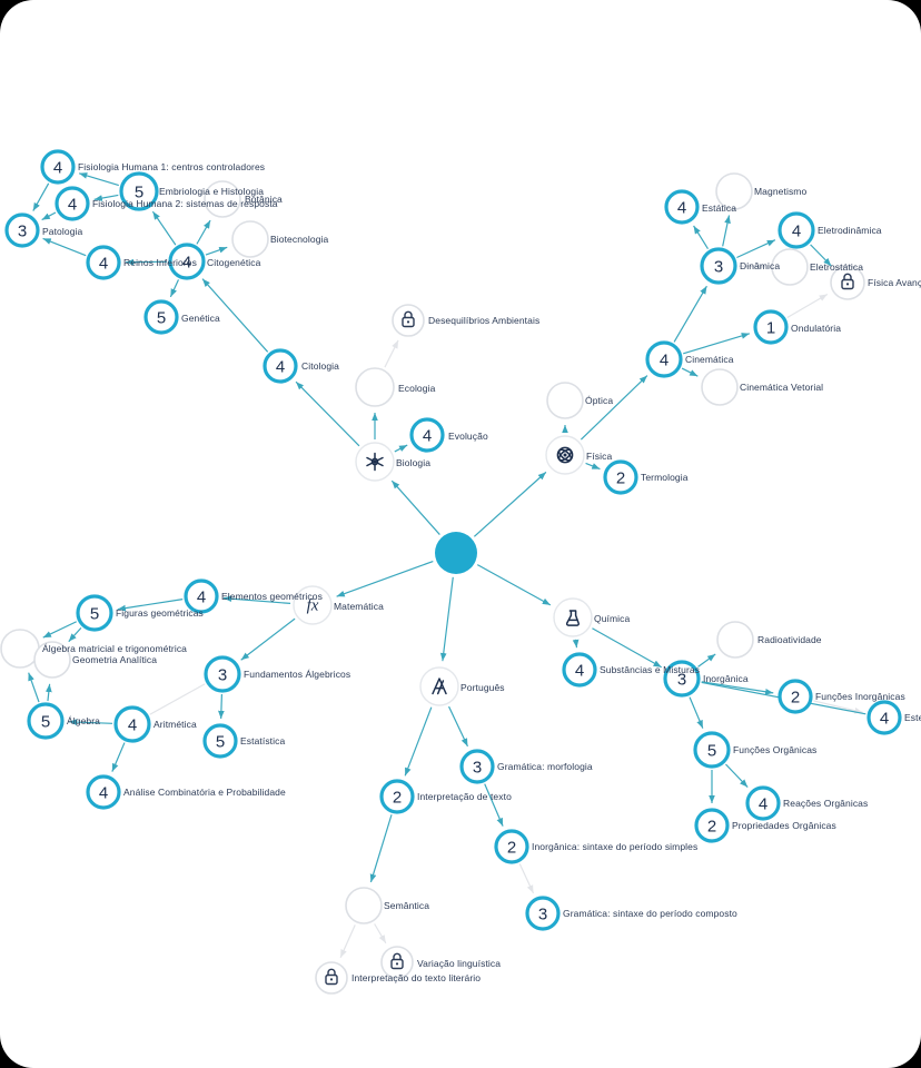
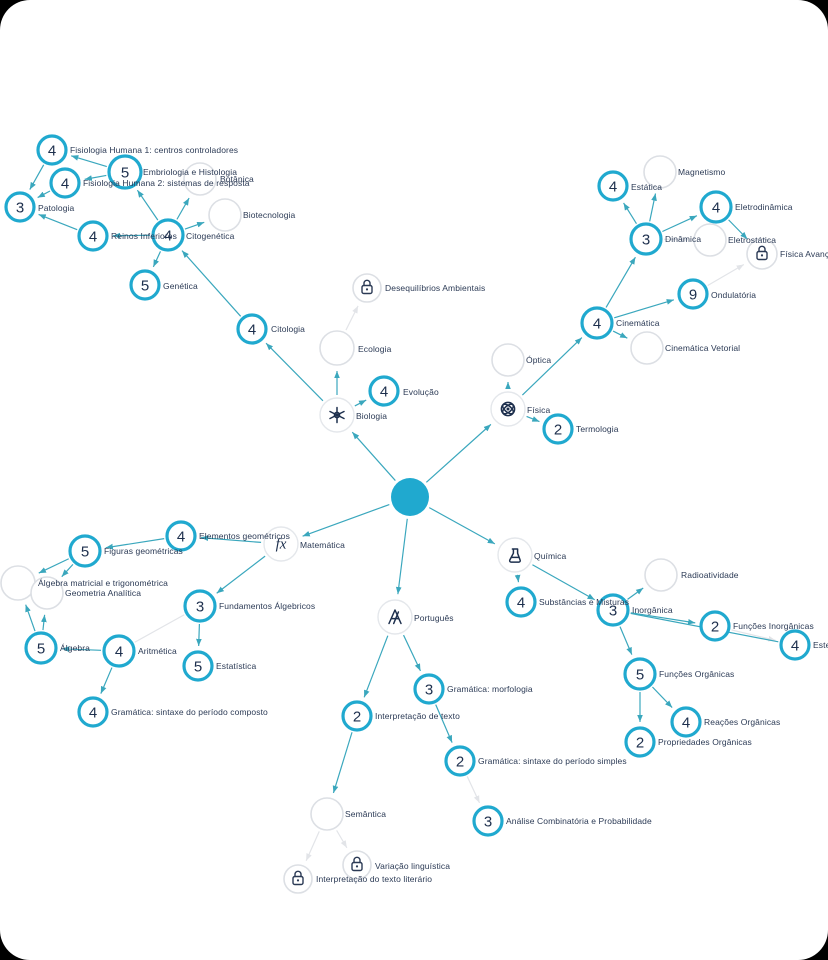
  fx
  4
  4
  4
  5
  5
  4
  3
  4
  4
  2
  4
- 1
+ 9
  3
  4
  4
  4
  5
  5
  4
  4
  3
  5
  3
  2
  3
  2
  4
  3
  2
  4
  5
  4
  2
  Biologia
  Física
  Matemática
  Português
  Química
  Evolução
  Ecologia
  Desequilíbrios Ambientais
  Citologia
  Citogenética
  Genética
  Biotecnologia
  Botânica
  Embriologia e Histologia
  Reinos Inferiores
  Patologia
  Fisiologia Humana 1: centros controladores
  Fisiologia Humana 2: sistemas de resposta
  Óptica
  Termologia
  Cinemática
  Cinemática Vetorial
  Ondulatória
  Dinâmica
  Estática
  Magnetismo
  Eletrodinâmica
  Eletrostática
  Física Avanç
  Elementos geométricos
  Figuras geométricas
  Álgebra matricial e trigonométrica
  Geometria Analítica
  Álgebra
  Aritmética
- Análise Combinatória e Probabilidade
+ Gramática: sintaxe do período composto
  Fundamentos Álgebricos
  Estatística
  Gramática: morfologia
- Inorgânica: sintaxe do período simples
+ Gramática: sintaxe do período simples
- Gramática: sintaxe do período composto
+ Análise Combinatória e Probabilidade
  Interpretação de texto
  Semântica
  Interpretação do texto literário
  Variação linguística
  Substâncias e Misturas
  Inorgânica
  Radioatividade
  Funções Inorgânicas
  Funções Orgânicas
  Reações Orgânicas
  Propriedades Orgânicas
